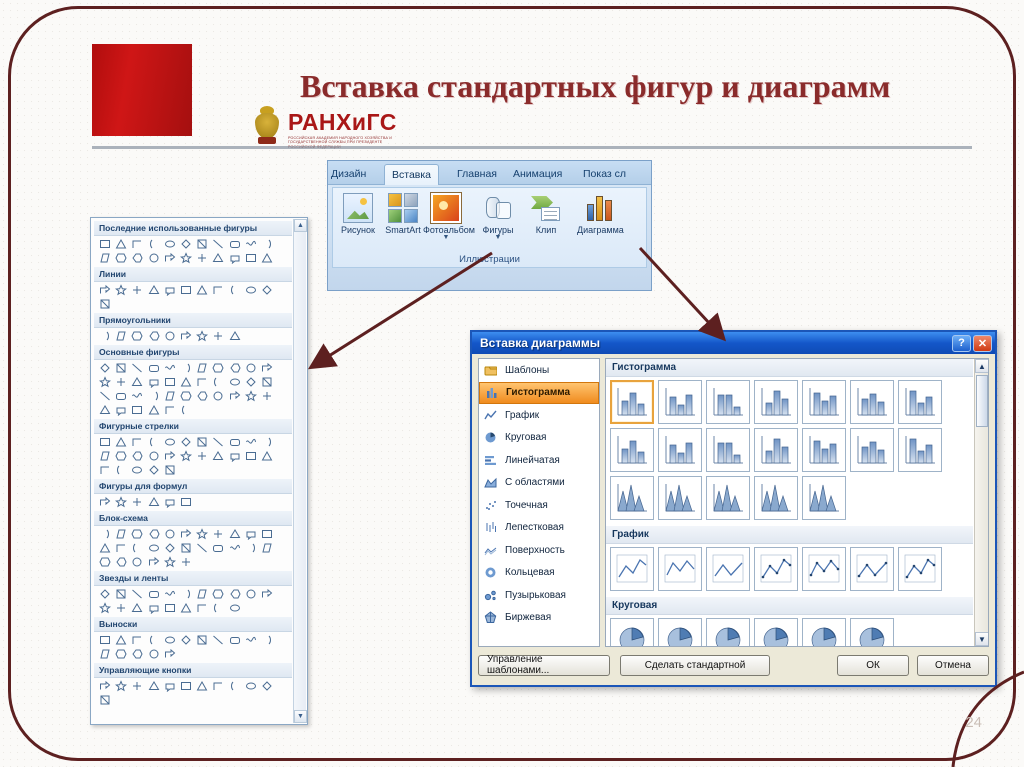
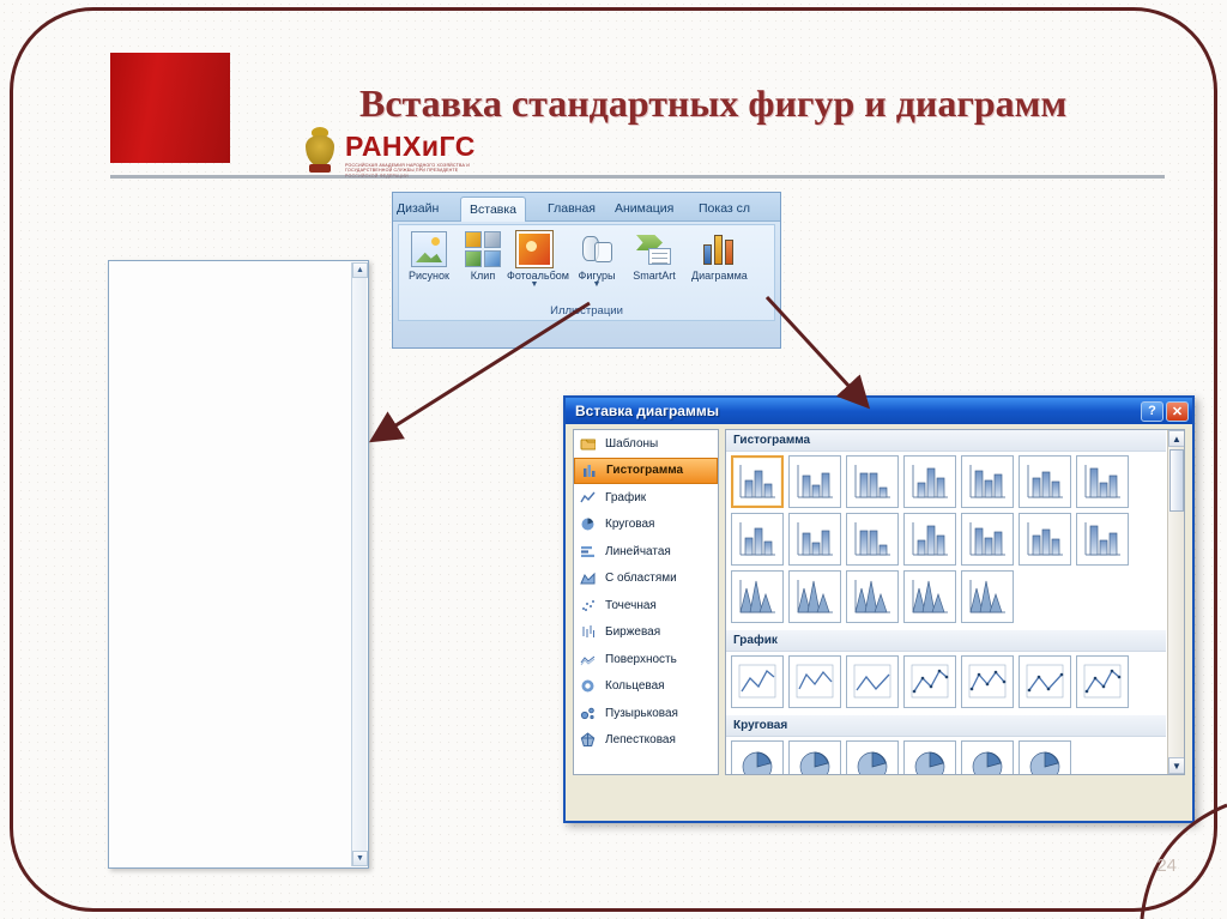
  РАНХиГС
  Вставка стандартных фигур и диаграмм
  Дизайн
  Вставка
  Главная
  Анимация
  Показ сл
  Рисунок
- SmartArt
+ Клип
  Фотоальбо
  Фигуры
- Клип
+ SmartArt
  Диаграмма
  Иллстрации
- Последние использованные фигуры
- Линии
- Прямоугольники
- Основные фигуры
- Фигурные стрелки
- Фигуры для формул
- Блок-схема
- Звезды и ленты
- Выноски
- Управляющие кнопки
  Вставка диаграммы
  ?
  ✕
  Шаблоны
  Гистограмма
  График
  Круговая
  Линейчатая
  С областями
  Точечная
- Лепестковая
+ Биржевая
  Поверхность
  Кольцевая
  Пузырьковая
- Биржевая
+ Лепестковая
  Гистограмма
  График
  Круговая
  ▲
  ▼
- Управление шаблонами...
- Сделать стандартной
- ОК
- Отмена
  24
